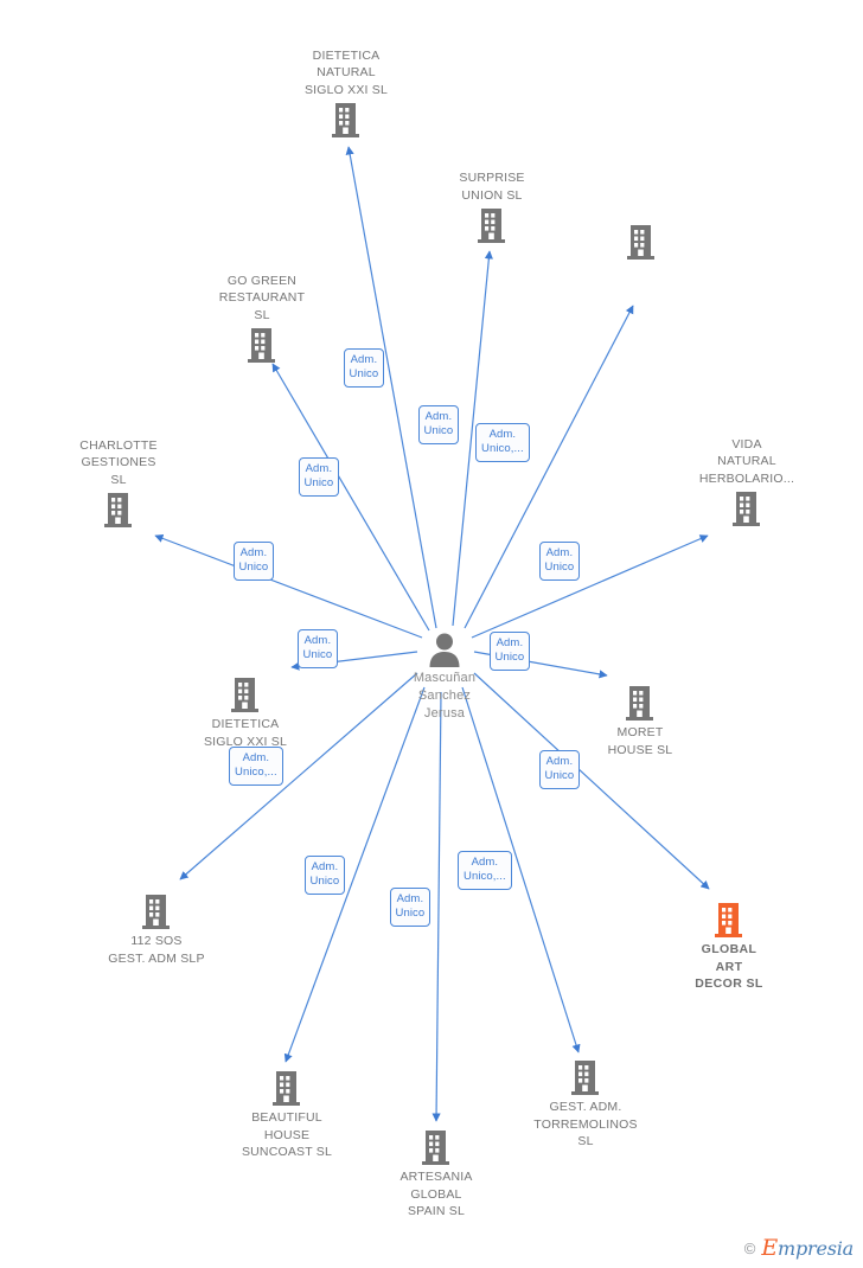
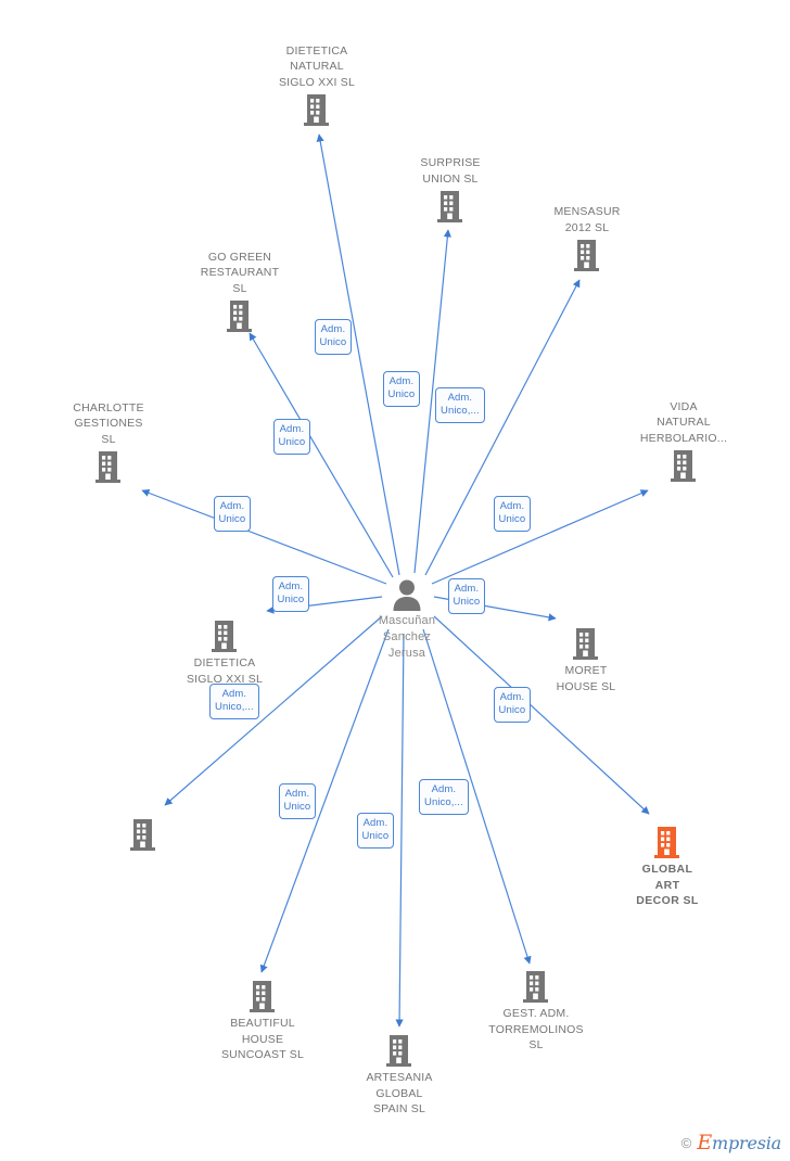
  DIETETICA
  NATURAL
  SIGLO XXI SL
  SURPRISE
  UNION SL
+ MENSASUR
+ 2012 SL
  GO GREEN
  RESTAURANT
  SL
  CHARLOTTE
  GESTIONES
  SL
  VIDA
  NATURAL
  HERBOLARIO...
  DIETETICA
  SIGLO XXI SL
  MORET
  HOUSE SL
- 112 SOS
- GEST. ADM SLP
  GLOBAL
  ART
  DECOR SL
  BEAUTIFUL
  HOUSE
  SUNCOAST SL
  GEST. ADM.
  TORREMOLINOS
  SL
  ARTESANIA
  GLOBAL
  SPAIN SL
  Mascuñan
  Sanchez
  Jerusa
  Adm.
  Unico
  Adm.
  Unico
  Adm.
  Unico,...
  Adm.
  Unico
  Adm.
  Unico
  Adm.
  Unico
  Adm.
  Unico
  Adm.
  Unico
  Adm.
  Unico,...
  Adm.
  Unico
  Adm.
  Unico
  Adm.
  Unico
  Adm.
  Unico,...
  ©
  Empresia
